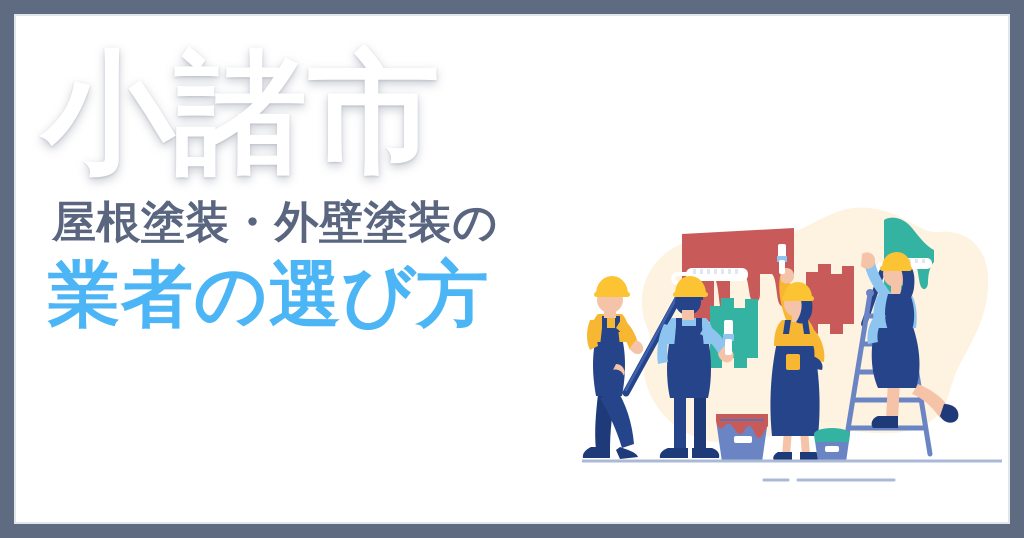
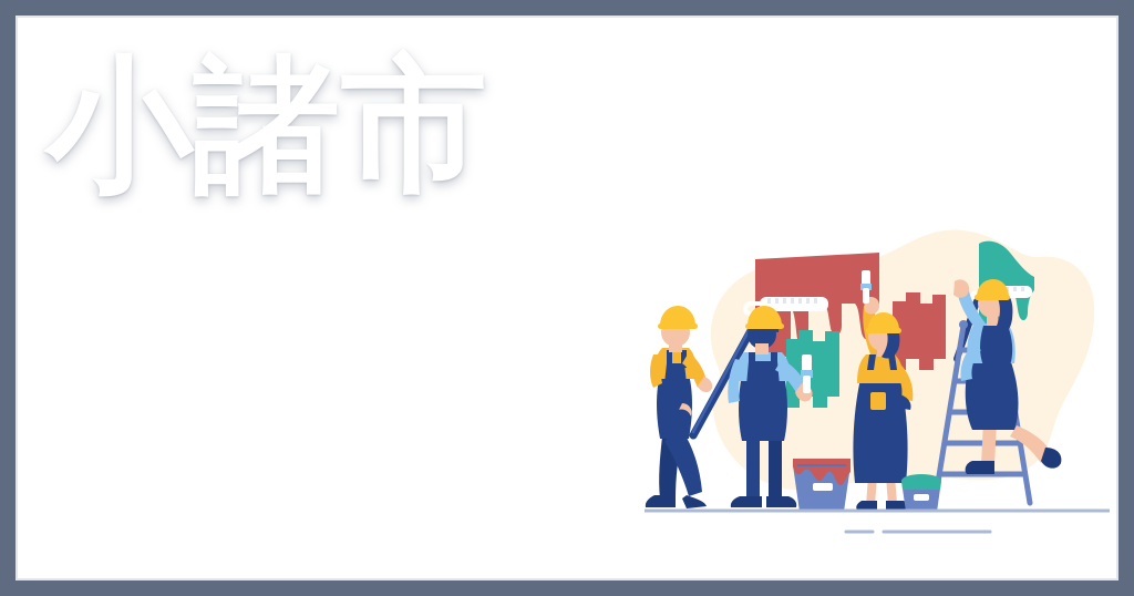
  小諸市
- 屋根塗装・外壁塗装の
- 業者の選び方
